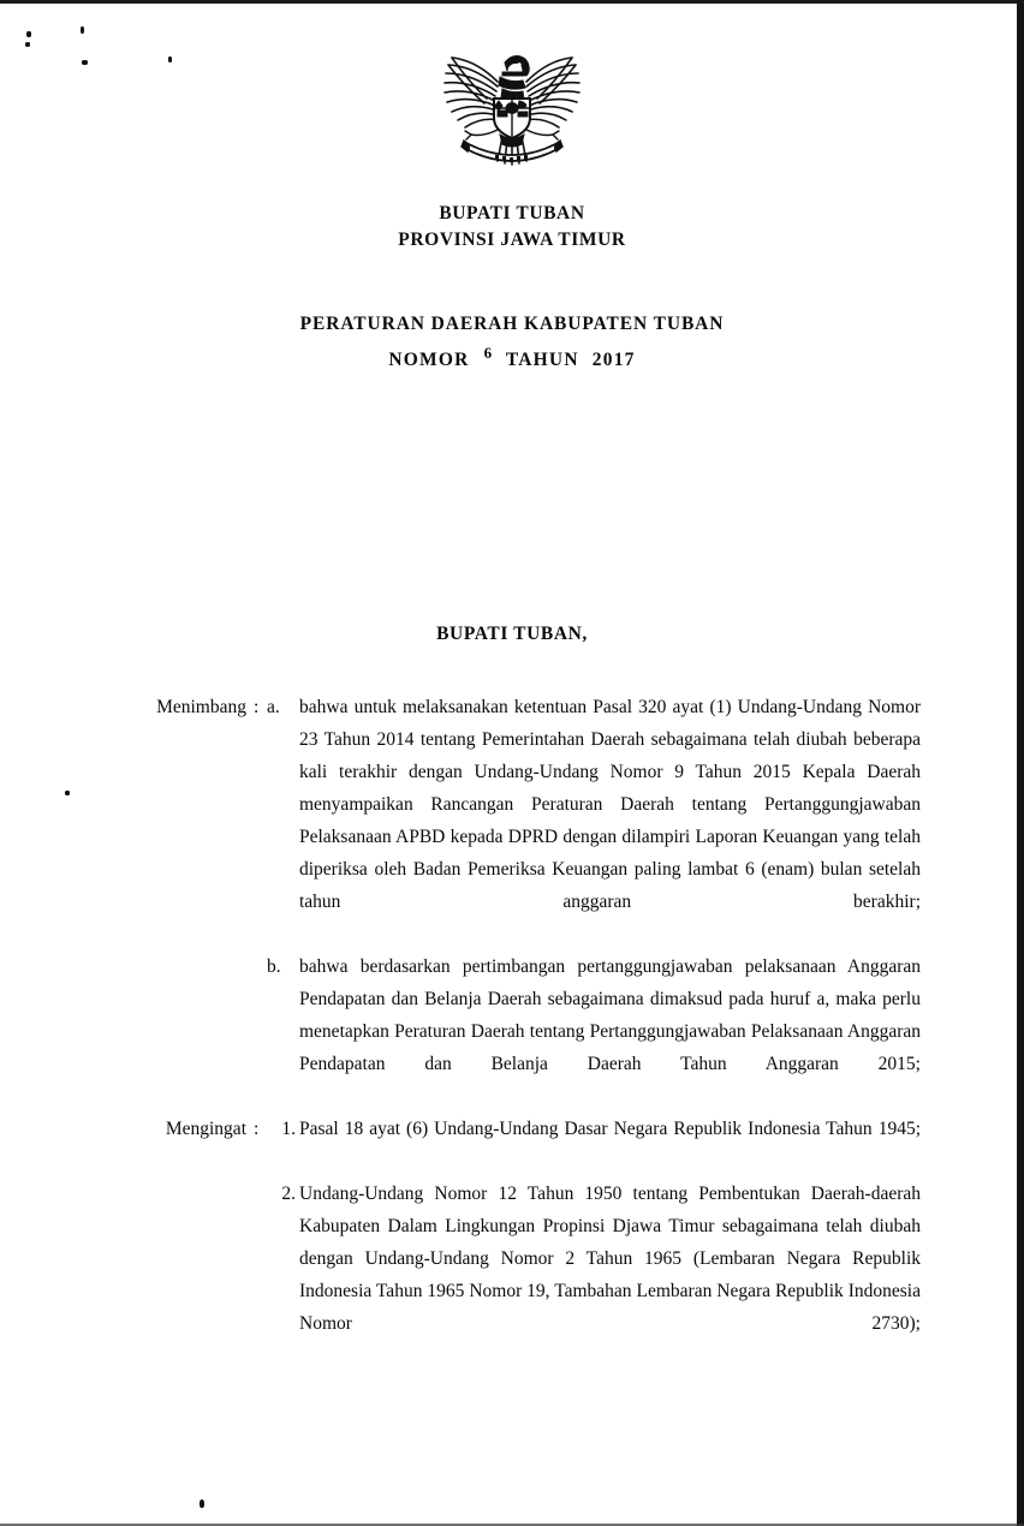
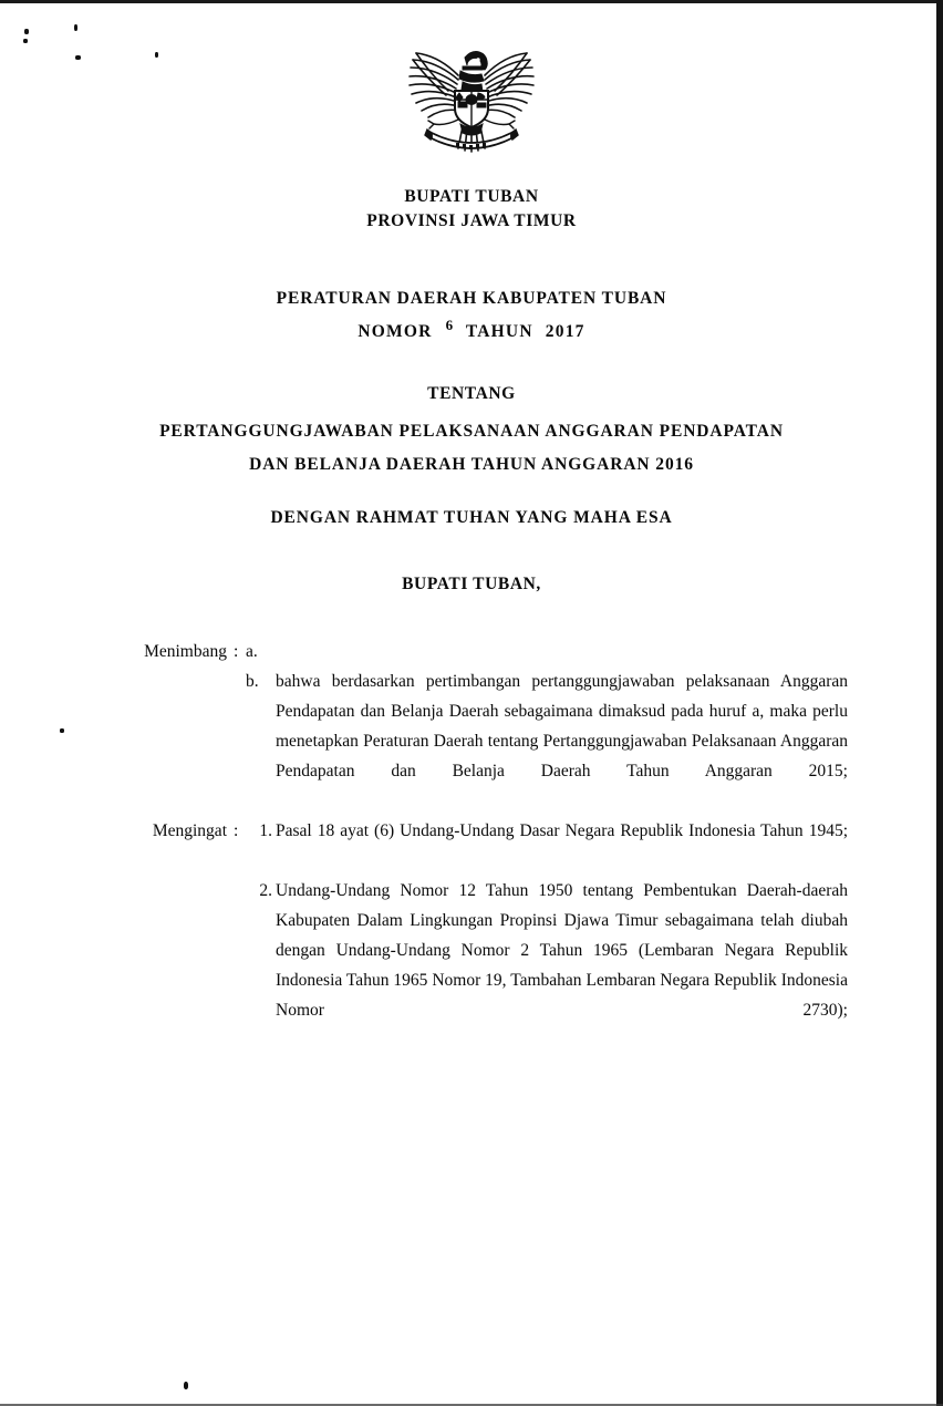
  BUPATI TUBAN
  PROVINSI JAWA TIMUR
  PERATURAN DAERAH KABUPATEN TUBAN
  NOMOR 6 TAHUN 2017
+ TENTANG
+ PERTANGGUNGJAWABAN PELAKSANAAN ANGGARAN PENDAPATAN
+ DAN BELANJA DAERAH TAHUN ANGGARAN 2016
+ DENGAN RAHMAT TUHAN YANG MAHA ESA
  BUPATI TUBAN,
  Menimbang
  :
  a.
- bahwa untuk melaksanakan ketentuan Pasal 320 ayat (1) Undang-Undang Nomor 23 Tahun 2014 tentang Pemerintahan Daerah sebagaimana telah diubah beberapa kali terakhir dengan Undang-Undang Nomor 9 Tahun 2015 Kepala Daerah menyampaikan Rancangan Peraturan Daerah tentang Pertanggungjawaban Pelaksanaan APBD kepada DPRD dengan dilampiri Laporan Keuangan yang telah diperiksa oleh Badan Pemeriksa Keuangan paling lambat 6 (enam) bulan setelah tahun anggaran berakhir;
  b.
  bahwa berdasarkan pertimbangan pertanggungjawaban pelaksanaan Anggaran Pendapatan dan Belanja Daerah sebagaimana dimaksud pada huruf a, maka perlu menetapkan Peraturan Daerah tentang Pertanggungjawaban Pelaksanaan Anggaran Pendapatan dan Belanja Daerah Tahun Anggaran 2015;
  Mengingat
  :
  1.
  Pasal 18 ayat (6) Undang-Undang Dasar Negara Republik Indonesia Tahun 1945;
  2.
  Undang-Undang Nomor 12 Tahun 1950 tentang Pembentukan Daerah-daerah Kabupaten Dalam Lingkungan Propinsi Djawa Timur sebagaimana telah diubah dengan Undang-Undang Nomor 2 Tahun 1965 (Lembaran Negara Republik Indonesia Tahun 1965 Nomor 19, Tambahan Lembaran Negara Republik Indonesia Nomor 2730);
